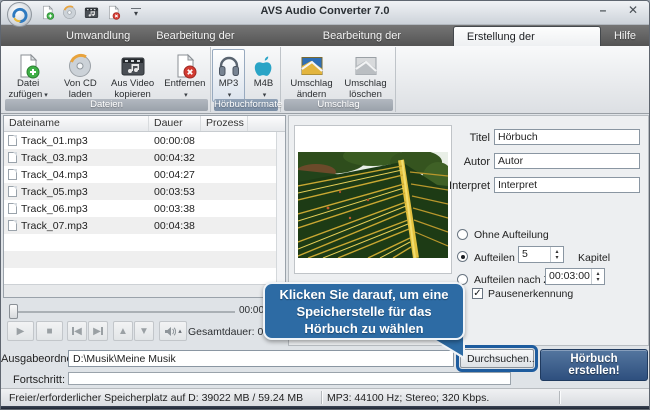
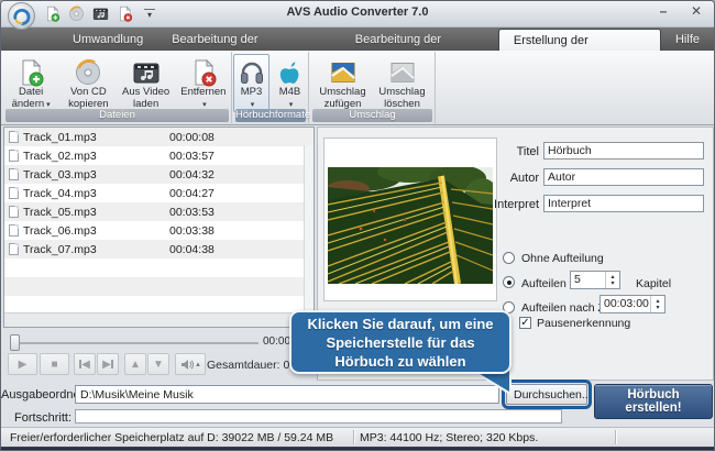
  ▾
  AVS Audio Converter 7.0
  –
  ✕
  Umwandlung
  Hilfe
  Datei
- zufügen
+ ändern
  Von CD
- laden
+ kopieren
  Aus Video
- kopieren
+ laden
  Entfernen
  Dateien
  MP3
  M4B
  Hörbuchformate
  Umschlag
- ändern
+ zufügen
  Umschlag
  löschen
  Umschlag
- Dateiname
- Dauer
- Prozess
  Track_01.mp3
  00:00:08
+ Track_02.mp3
+ 00:03:57
  Track_03.mp3
  00:04:32
  Track_04.mp3
  00:04:27
  Track_05.mp3
  00:03:53
  Track_06.mp3
  00:03:38
  Track_07.mp3
  00:04:38
  00:00
  ▶
  ■
  ◀
  ▶
  ▲
  ▼
  Gesamtdauer: 0
  Titel
  Hörbuch
  Autor
  Autor
  Interpret
  Interpret
  Ohne Aufteilung
  Aufteilen
  5
  Kapitel
  Aufteilen nach
  00:03:00
  ✓
  Pausenerkennung
  Ausgabeordn
  D:\Musik\Meine Musik
  Durchsuchen...
  Hörbuch erstellen!
  Fortschritt:
  Freier/erforderlicher Speicherplatz auf D: 39022 MB / 59.24 MB
  MP3: 44100 Hz; Stereo; 320 Kbps.
  Klicken Sie darauf, um eine
  Speicherstelle für das
  Hörbuch zu wählen
